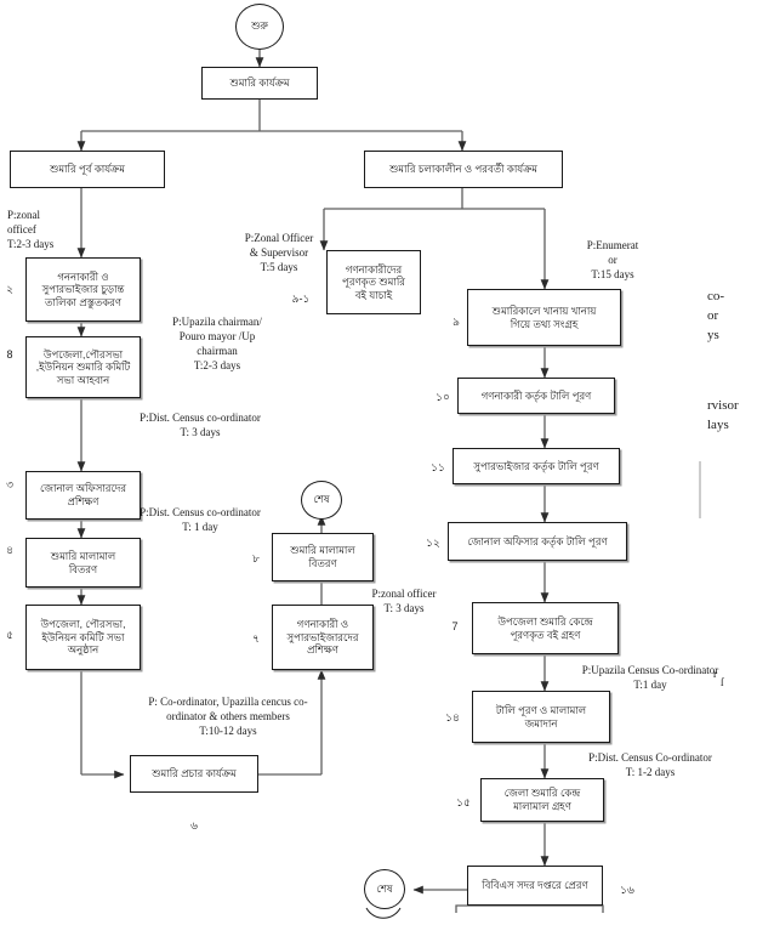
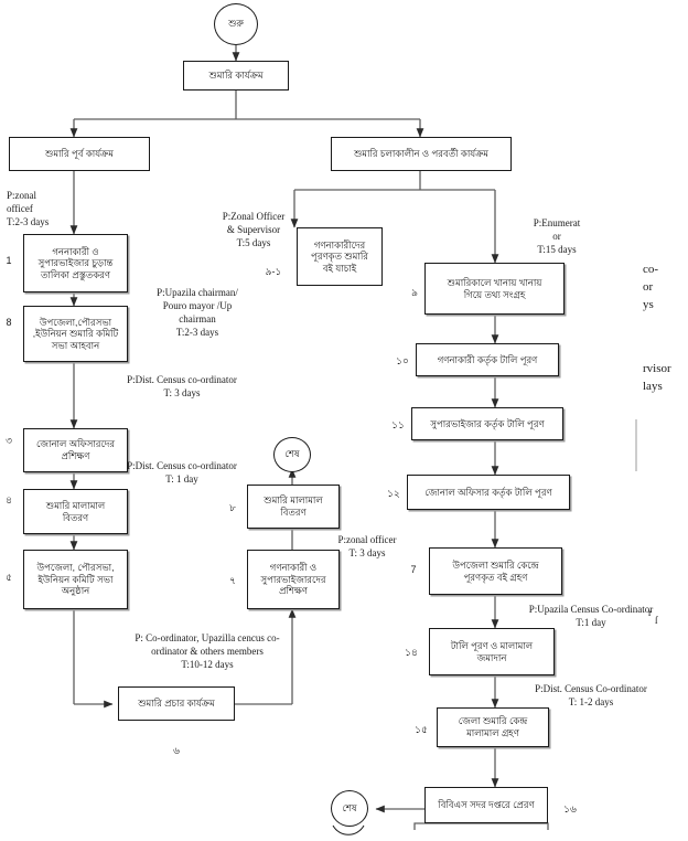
  শুরু
  শুমারি কার্যক্রম
  শুমারি পূর্ব কার্যক্রম
  শুমারি চলাকালীন ও পরবর্তী কার্যক্রম
  গননাকারী ও
  সুপারভাইজার চুড়ান্ত
  তালিকা প্রস্তুতকরণ
  8
  উপজেলা,পৌরসভা
  ,ইউনিয়ন শুমারি কমিটি
  সভা আহবান
- ২
+ 1
  জোনাল অফিসারদের
  প্রশিক্ষণ
  ৩
  শুমারি মালামাল
  বিতরণ
  ৪
  উপজেলা, পৌরসভা,
  ইউনিয়ন কমিটি সভা
  অনুষ্ঠান
  ৫
  শুমারি প্রচার কার্যক্রম
  ৬
  গণনাকারী ও
  সুপারভাইজারদের
  প্রশিক্ষণ
  ৭
  শুমারি মালামাল
  বিতরণ
  ৮
  শেষ
  গণনাকারীদের
  পূরণকৃত শুমারি
  বই যাচাই
  ৯-১
  শুমারিকালে খানায় খানায়
  গিয়ে তথ্য সংগ্রহ
  ৯
  গণনাকারী কর্তৃক টালি পূরণ
  ১০
  সুপারভাইজার কর্তৃক টালি পূরণ
  ১১
  জোনাল অফিসার কর্তৃক টালি পূরণ
  ১২
  উপজেলা শুমারি কেন্দ্রে
  পূরণকৃত বই গ্রহণ
  7
  টালি পূরণ ও মালামাল
  জমাদান
  ১৪
  জেলা শুমারি কেন্দ্র
  মালামাল গ্রহণ
  ১৫
  বিবিএস সদর দপ্তরে প্রেরণ
  ১৬
  শেষ
  P:zonal
  officef
  T:2-3 days
  P:Upazila chairman/
  Pouro mayor /Up
  chairman
  T:2-3 days
  P:Dist. Census co-ordinator
  T: 3 days
  P:Dist. Census co-ordinator
  T: 1 day
  P: Co-ordinator, Upazilla cencus co-
  ordinator & others members
  T:10-12 days
  P:zonal officer
  T: 3 days
  P:Zonal Officer
  & Supervisor
  T:5 days
  P:Enumerat
  or
  T:15 days
  P:Upazila Census Co-ordinator
  T:1 day
  P:Dist. Census Co-ordinator
  T: 1-2 days
  co-
  or
  ys
  rvisor
  lays
  r
  ſ
